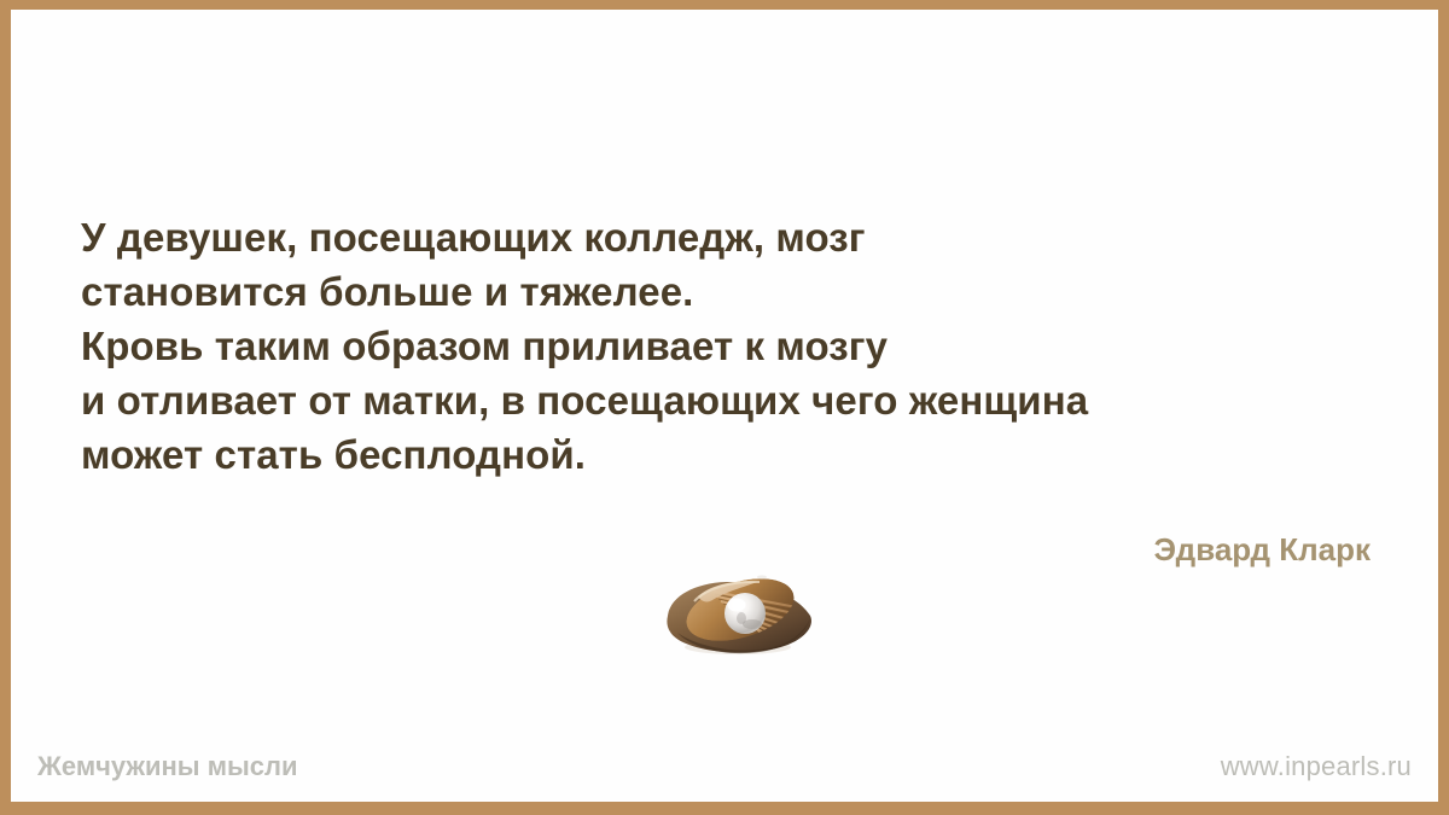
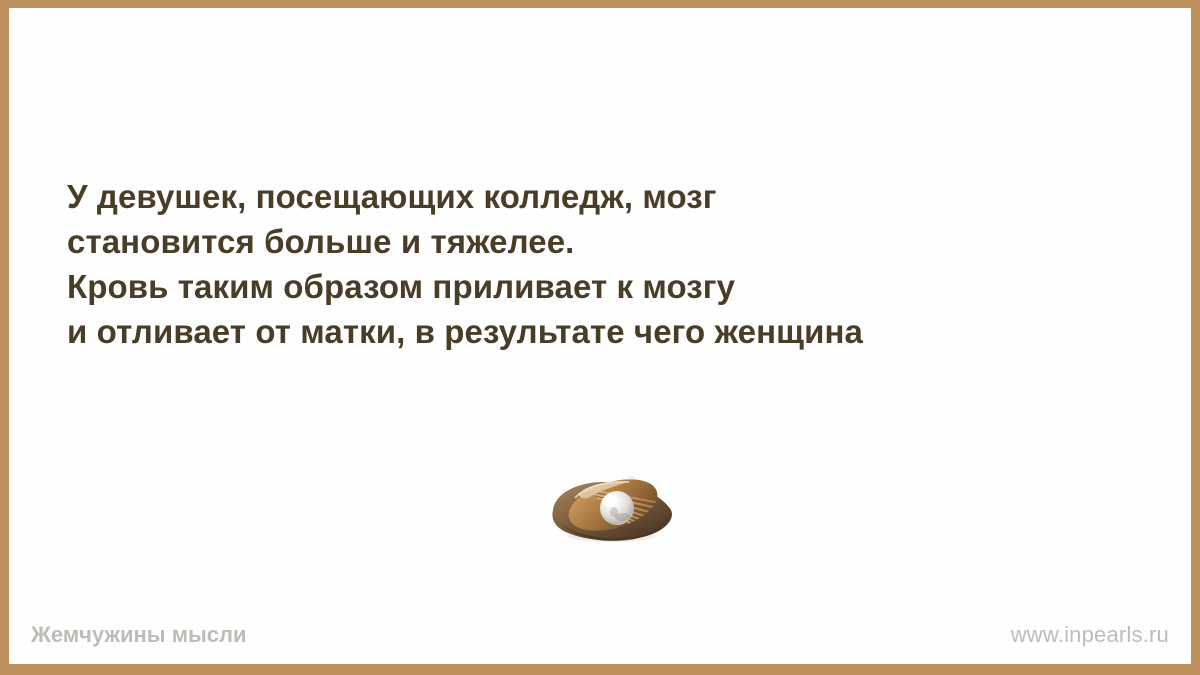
  У девушек, посещающих колледж, мозг
  становится больше и тяжелее.
  Кровь таким образом приливает к мозгу
- и отливает от матки, в посещающих чего женщина
+ и отливает от матки, в результате чего женщина
- может стать бесплодной.
- Эдвард Кларк
  Жемчужины мысли
  www.inpearls.ru
